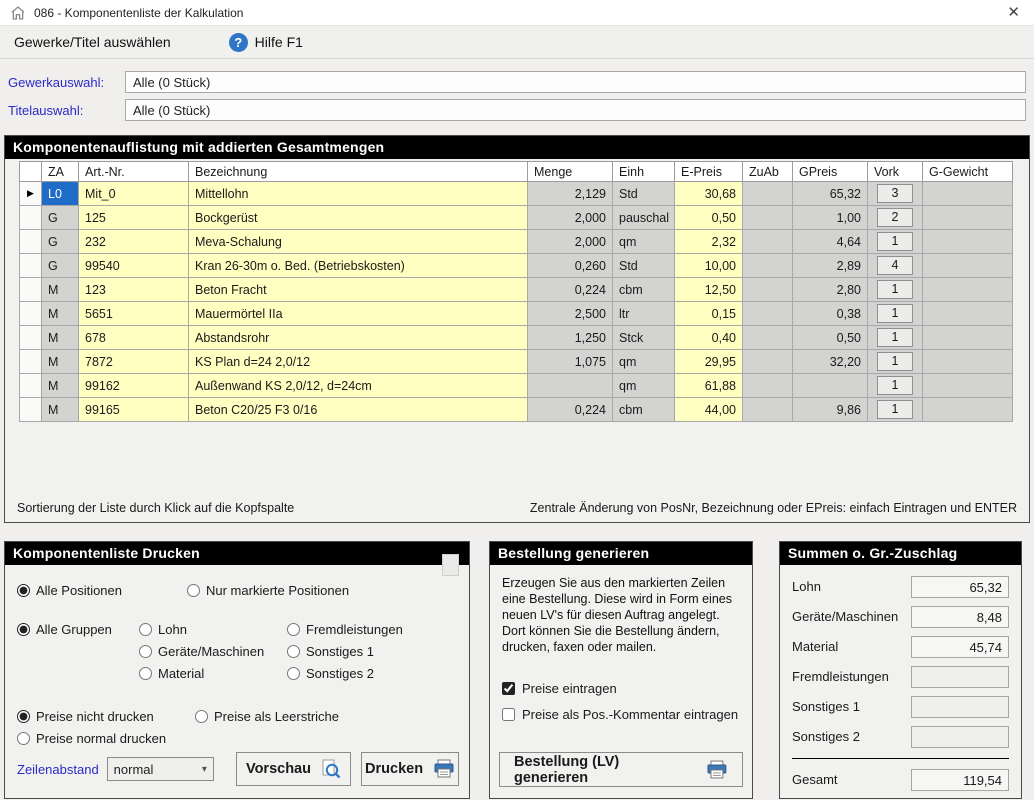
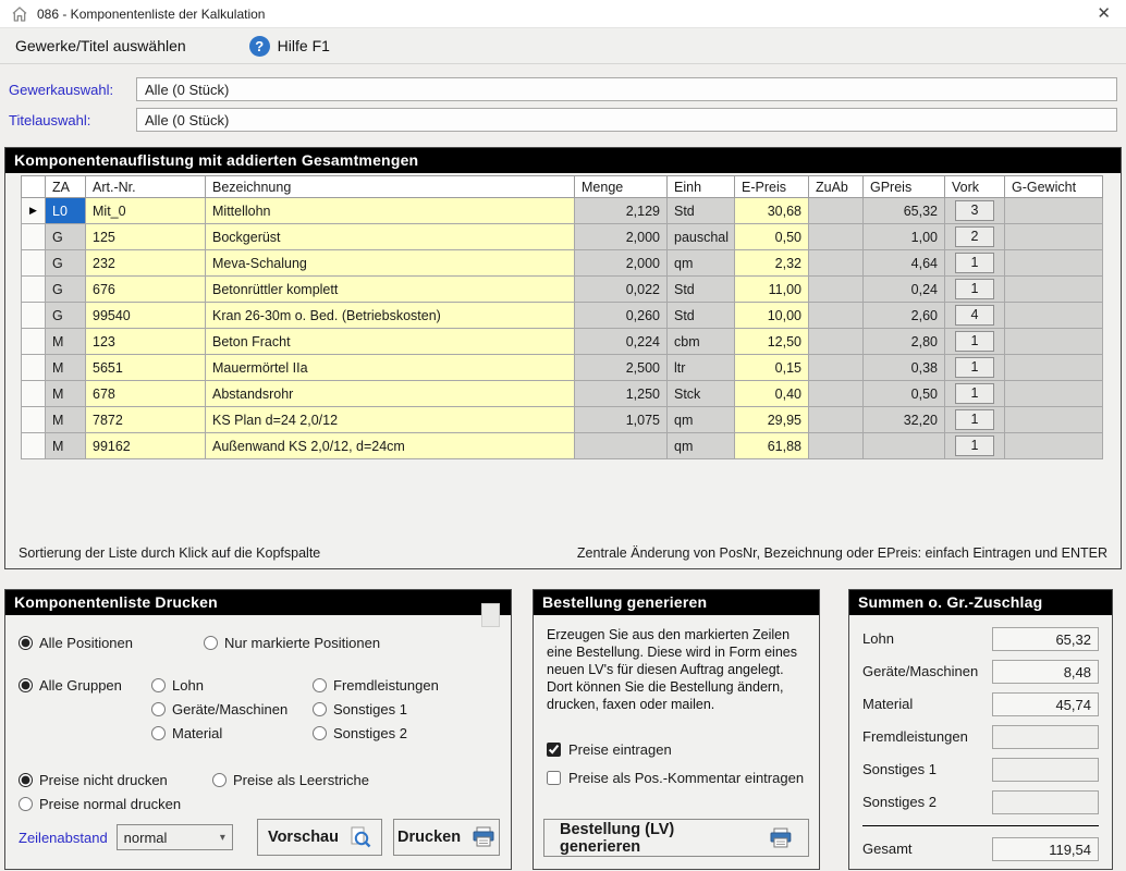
  086 - Komponentenliste der Kalkulation
  ✕
  Gewerke/Titel auswählen
  ?
  Hilfe F1
  Gewerkauswahl:
  Alle (0 Stück)
  Titelauswahl:
  Alle (0 Stück)
  Komponentenauflistung mit addierten Gesamtmengen
  	ZA	Art.-Nr.	Bezeichnung	Menge	Einh	E-Preis	ZuAb	GPreis	Vork	G-Gewicht
  ▶	L0	Mit_0	Mittellohn	2,129	Std	30,68		65,32	3
  	G	125	Bockgerüst	2,000	pauschal	0,50		1,00	2
  	G	232	Meva-Schalung	2,000	qm	2,32		4,64	1
+ 	G	676	Betonrüttler komplett	0,022	Std	11,00		0,24	1
- 	G	99540	Kran 26-30m o. Bed. (Betriebskosten)	0,260	Std	10,00		2,89	4
+ 	G	99540	Kran 26-30m o. Bed. (Betriebskosten)	0,260	Std	10,00		2,60	4
  	M	123	Beton Fracht	0,224	cbm	12,50		2,80	1
  	M	5651	Mauermörtel IIa	2,500	ltr	0,15		0,38	1
  	M	678	Abstandsrohr	1,250	Stck	0,40		0,50	1
  	M	7872	KS Plan d=24 2,0/12	1,075	qm	29,95		32,20	1
  	M	99162	Außenwand KS 2,0/12, d=24cm		qm	61,88			1
- 	M	99165	Beton C20/25 F3 0/16	0,224	cbm	44,00		9,86	1
  Sortierung der Liste durch Klick auf die Kopfspalte
  Zentrale Änderung von PosNr, Bezeichnung oder EPreis: einfach Eintragen und ENTER
  Komponentenliste Drucken
  Alle Positionen
  Nur markierte Positionen
  Alle Gruppen
  Lohn
  Geräte/Maschinen
  Material
  Fremdleistungen
  Sonstiges 1
  Sonstiges 2
  Preise nicht drucken
  Preise als Leerstriche
  Preise normal drucken
  Zeilenabstand
  normal
  ▾
  Vorschau
  Drucken
  Bestellung generieren
  Erzeugen Sie aus den markierten Zeilen eine Bestellung. Diese wird in Form eines neuen LV's für diesen Auftrag angelegt. Dort können Sie die Bestellung ändern, drucken, faxen oder mailen.
  Preise eintragen
  Preise als Pos.-Kommentar eintragen
  Bestellung (LV) generieren
  Summen o. Gr.-Zuschlag
  Lohn
  65,32
  Geräte/Maschinen
  8,48
  Material
  45,74
  Fremdleistungen
  Sonstiges 1
  Sonstiges 2
  Gesamt
  119,54
